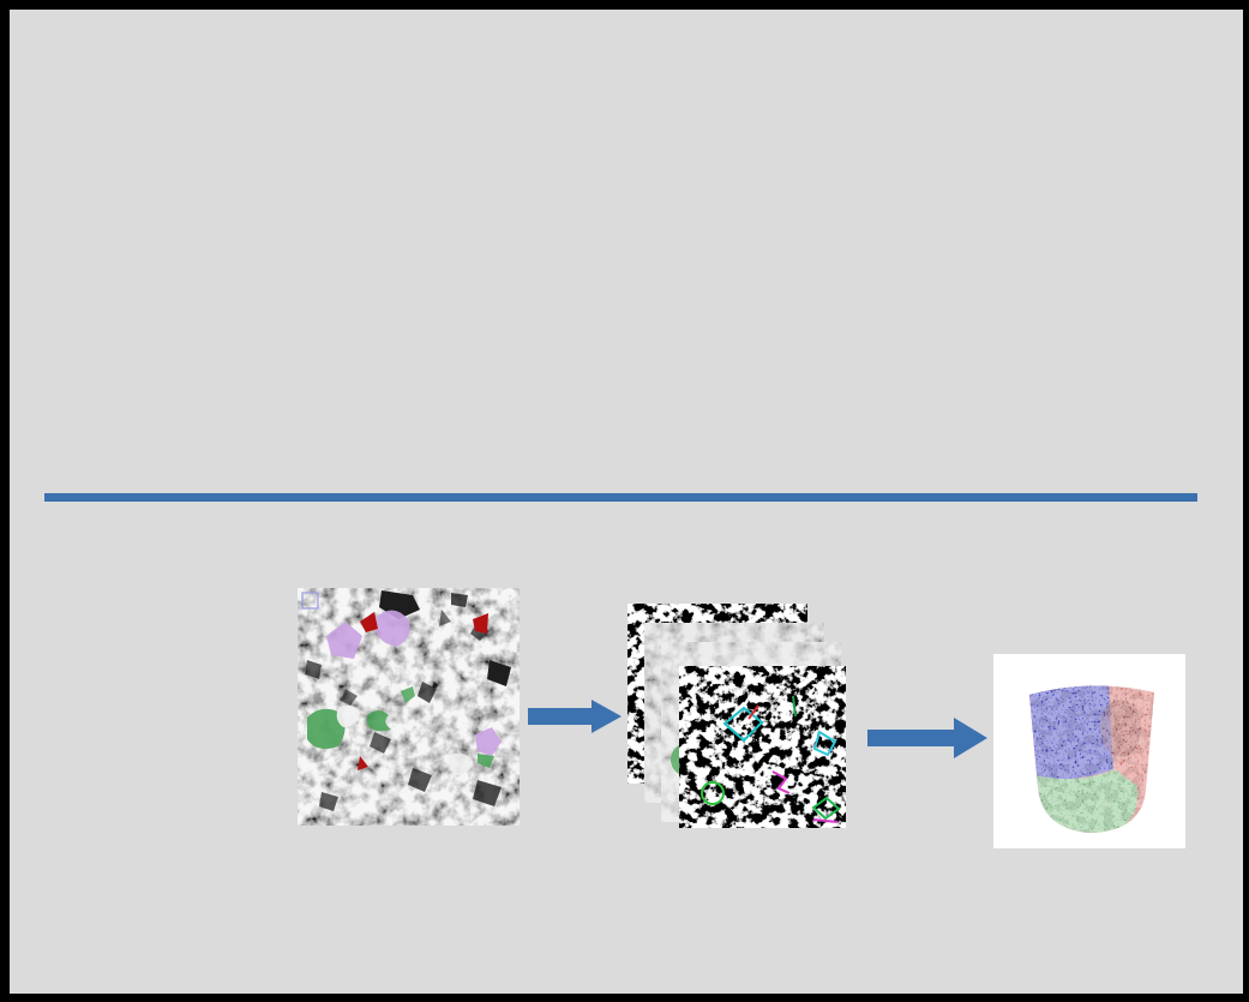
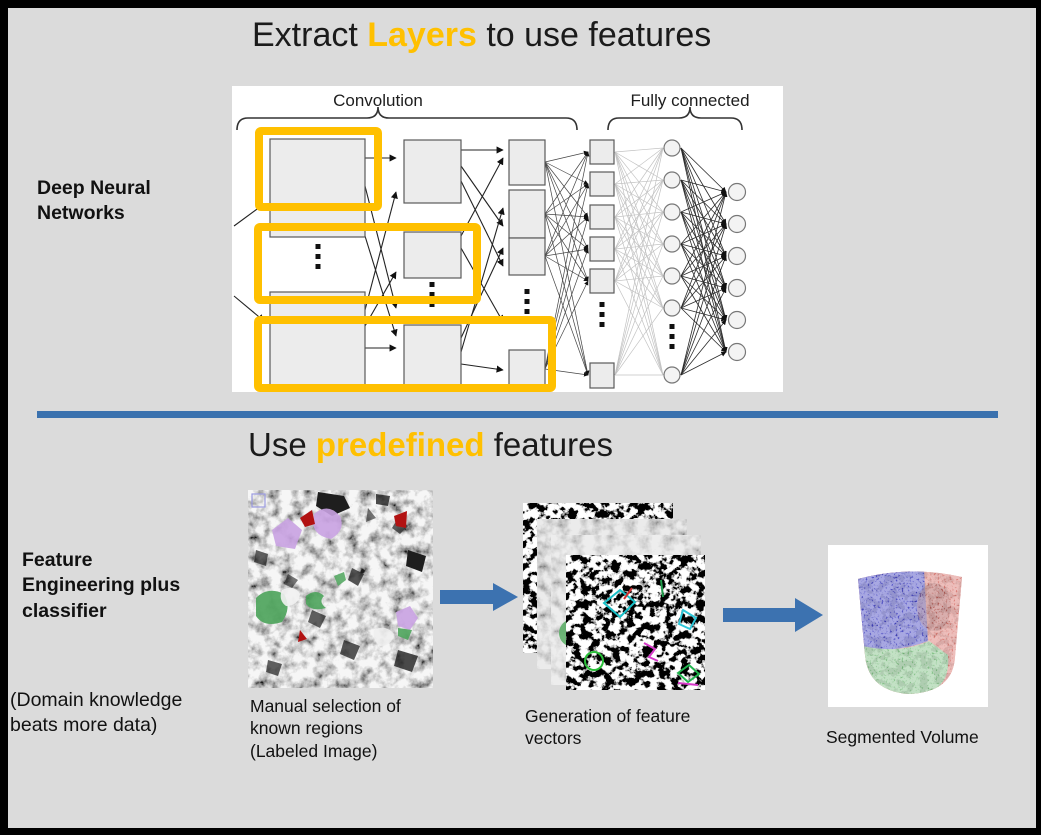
+ Extract Layers to use features
+ Deep Neural Networks
+ Convolution
+ Fully connected
+ Use predefined features
+ Feature Engineering plus classifier
+ (Domain knowledge beats more data)
+ Manual selection of known regions (Labeled Image)
+ Generation of feature vectors
+ Segmented Volume
